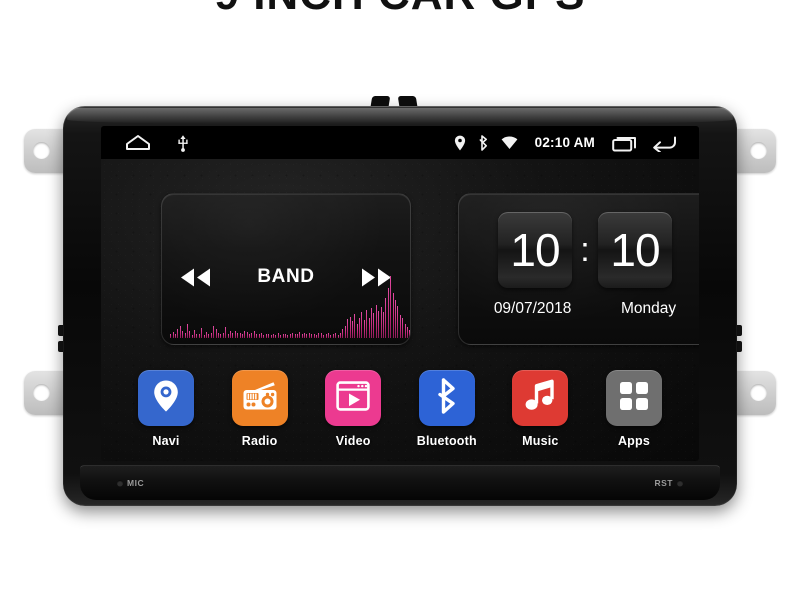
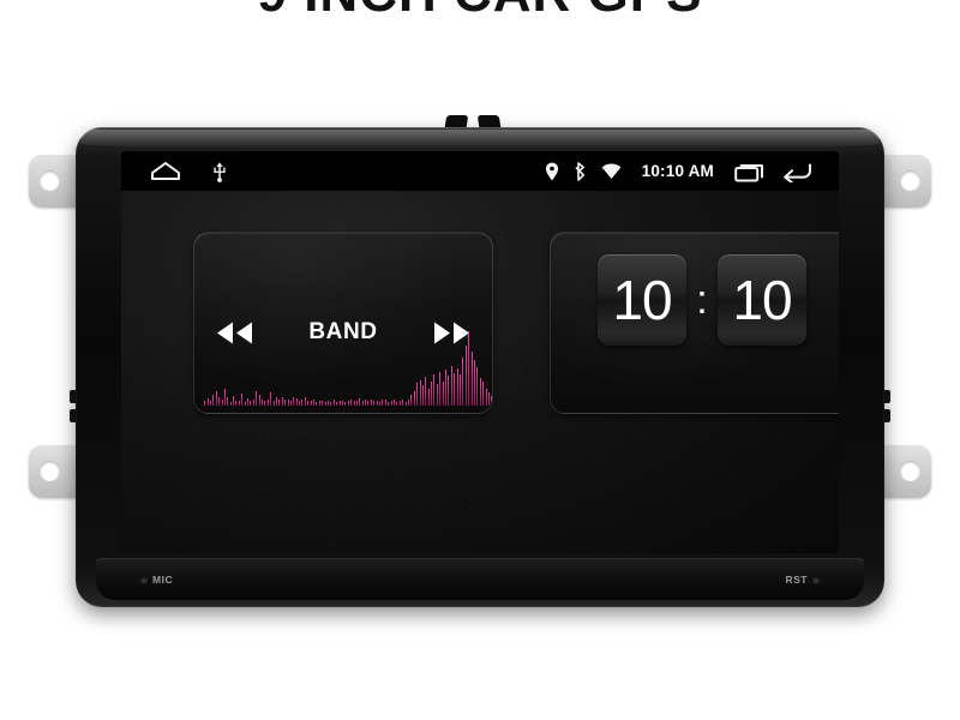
- 02:10 AM
+ 10:10 AM
  BAND
  10
  :
  10
- 09/07/2018
- Monday
- Navi
- Radio
- Video
- Bluetooth
- Music
- Apps
  MIC
  RST
